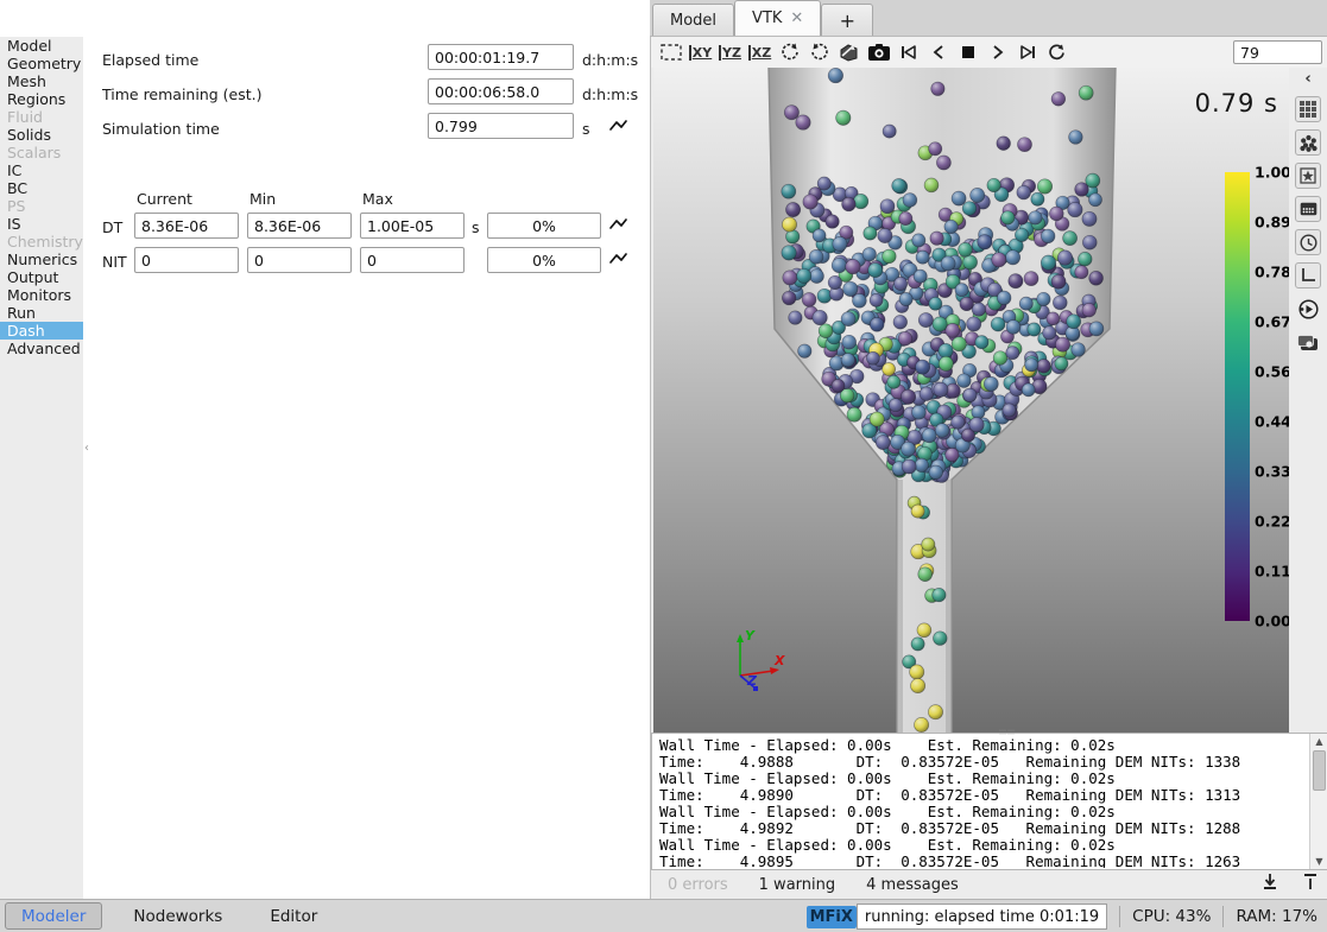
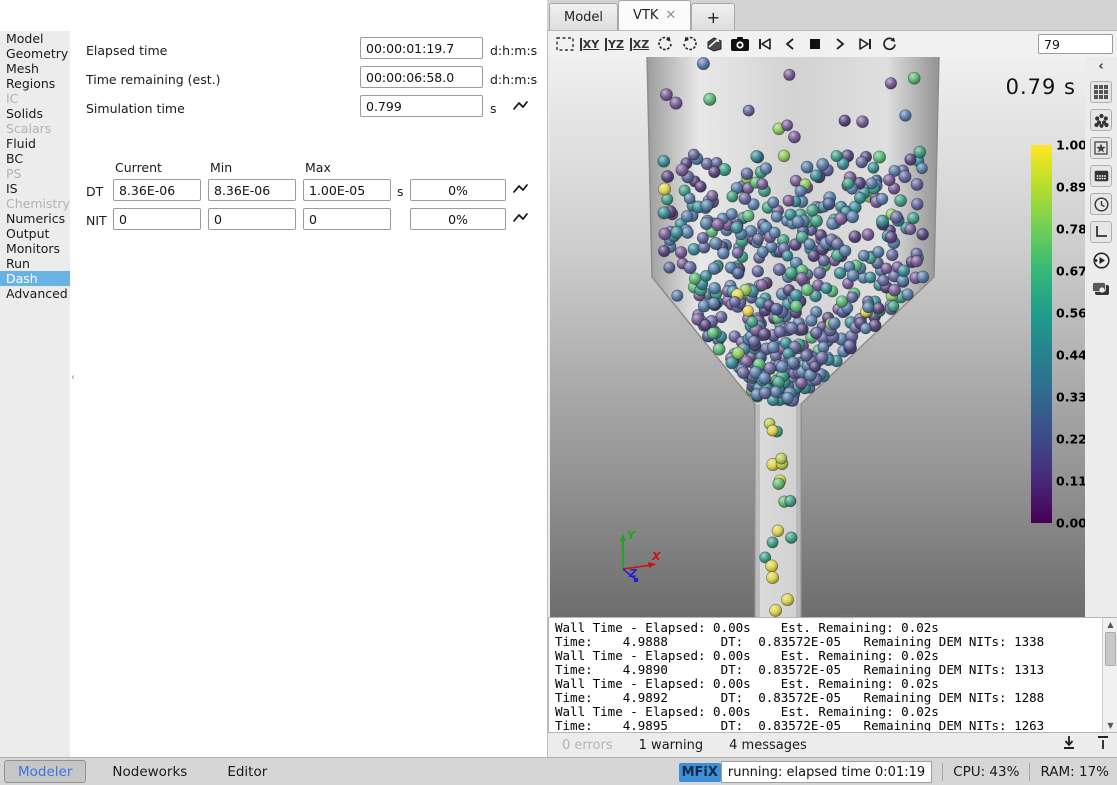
  Model
  VTK
  ✕
  +
  Model
  Geometry
  Mesh
  Regions
- Fluid
+ IC
  Solids
  Scalars
- IC
+ Fluid
  BC
  PS
  IS
  Chemistry
  Numerics
  Output
  Monitors
  Run
  Dash
  Advanced
  ‹
  Elapsed time
  00:00:01:19.7
  d:h:m:s
  Time remaining (est.)
  00:00:06:58.0
  d:h:m:s
  Simulation time
  0.799
  s
  Current
  Min
  Max
  DT
  8.36E-06
  8.36E-06
  1.00E-05
  s
  0%
  NIT
  0
  0
  0
  0%
  XY
  YZ
  XZ
  79
  Y
  X
  Z
  0.79 s
  1.00
  0.89
  0.78
  0.67
  0.56
  0.44
  0.33
  0.22
  0.11
  0.00
  ‹
  Wall Time - Elapsed: 0.00s Est. Remaining: 0.02s
  Time: 4.9888 DT: 0.83572E-05 Remaining DEM NITs: 1338
  Wall Time - Elapsed: 0.00s Est. Remaining: 0.02s
  Time: 4.9890 DT: 0.83572E-05 Remaining DEM NITs: 1313
  Wall Time - Elapsed: 0.00s Est. Remaining: 0.02s
  Time: 4.9892 DT: 0.83572E-05 Remaining DEM NITs: 1288
  Wall Time - Elapsed: 0.00s Est. Remaining: 0.02s
  Time: 4.9895 DT: 0.83572E-05 Remaining DEM NITs: 1263
  ▲
  ▼
  0 errors
  1 warning
  4 messages
  Modeler
  Nodeworks
  Editor
  MFiX
  running: elapsed time 0:01:19
  CPU: 43%
  RAM: 17%
